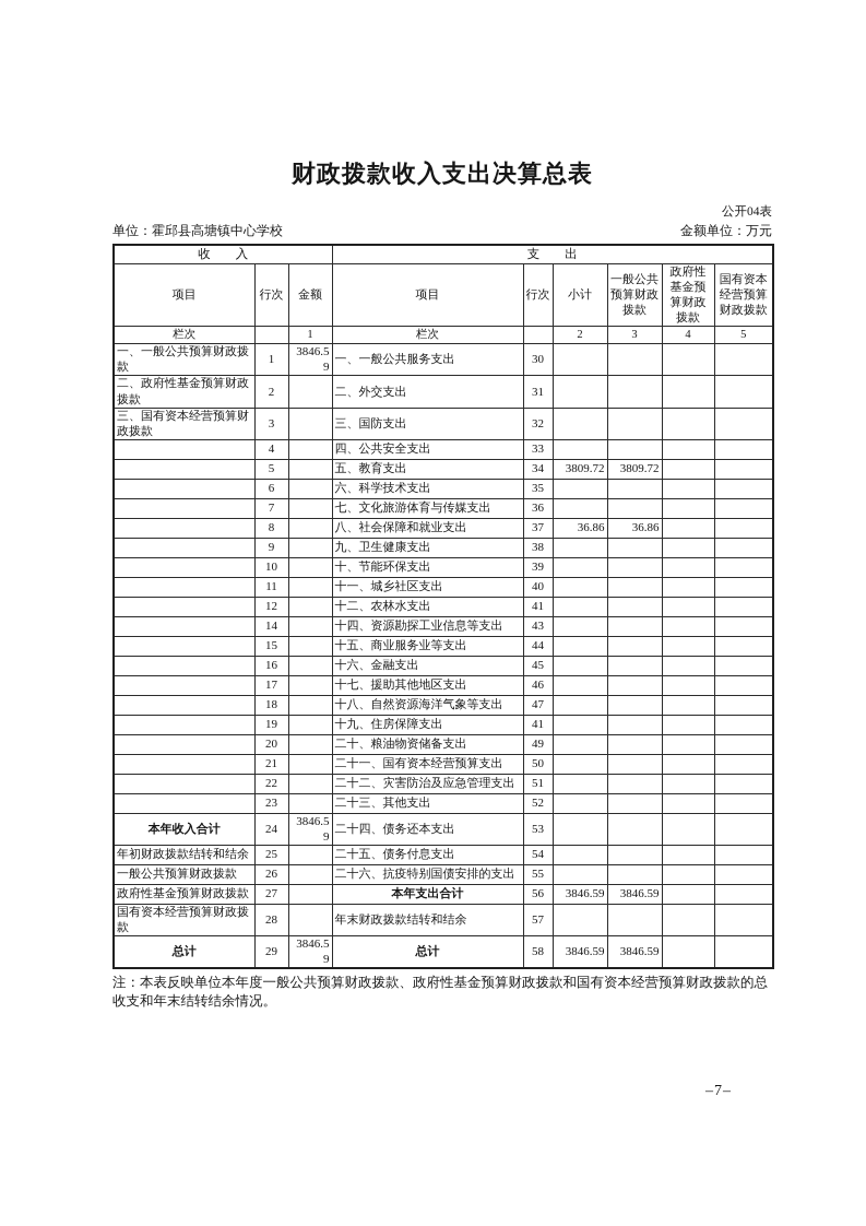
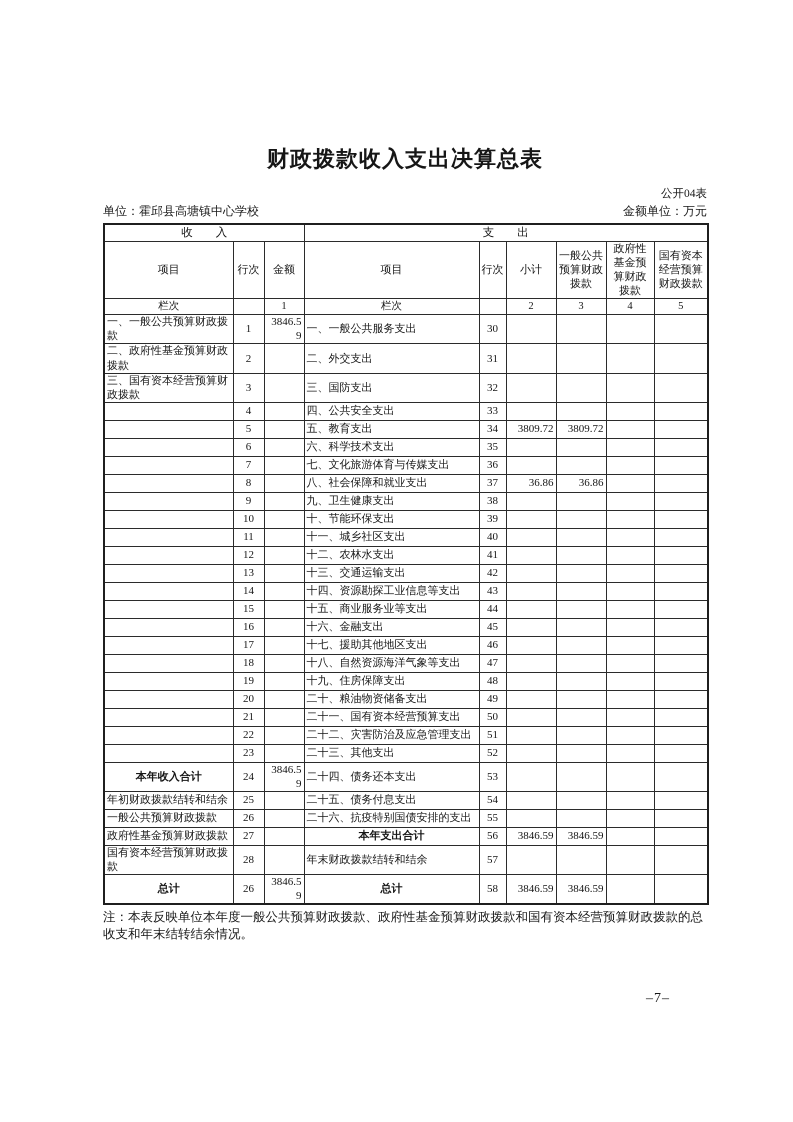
  财政拨款收入支出决算总表
  公开04表
  单位：霍邱县高塘镇中心学校
  金额单位：万元
  收 入	支 出
  项目	行次	金额	项目	行次	小计	一般公共预算财政拨款	政府性基金预算财政拨款	国有资本经营预算财政拨款
  栏次		1	栏次		2	3	4	5
  一、一般公共预算财政拨款	1	3846.59	一、一般公共服务支出	30
  二、政府性基金预算财政拨款	2		二、外交支出	31
  三、国有资本经营预算财政拨款	3		三、国防支出	32
  	4		四、公共安全支出	33
  	5		五、教育支出	34	3809.72	3809.72
  	6		六、科学技术支出	35
  	7		七、文化旅游体育与传媒支出	36
  	8		八、社会保障和就业支出	37	36.86	36.86
  	9		九、卫生健康支出	38
  	10		十、节能环保支出	39
  	11		十一、城乡社区支出	40
  	12		十二、农林水支出	41
+ 	13		十三、交通运输支出	42
  	14		十四、资源勘探工业信息等支出	43
  	15		十五、商业服务业等支出	44
  	16		十六、金融支出	45
  	17		十七、援助其他地区支出	46
  	18		十八、自然资源海洋气象等支出	47
- 	19		十九、住房保障支出	41
+ 	19		十九、住房保障支出	48
  	20		二十、粮油物资储备支出	49
  	21		二十一、国有资本经营预算支出	50
  	22		二十二、灾害防治及应急管理支出	51
  	23		二十三、其他支出	52
  本年收入合计	24	3846.59	二十四、债务还本支出	53
  年初财政拨款结转和结余	25		二十五、债务付息支出	54
  一般公共预算财政拨款	26		二十六、抗疫特别国债安排的支出	55
  政府性基金预算财政拨款	27		本年支出合计	56	3846.59	3846.59
  国有资本经营预算财政拨款	28		年末财政拨款结转和结余	57
- 总计	29	3846.59	总计	58	3846.59	3846.59
+ 总计	26	3846.59	总计	58	3846.59	3846.59
  注：本表反映单位本年度一般公共预算财政拨款、政府性基金预算财政拨款和国有资本经营预算财政拨款的总收支和年末结转结余情况。
  –7–
